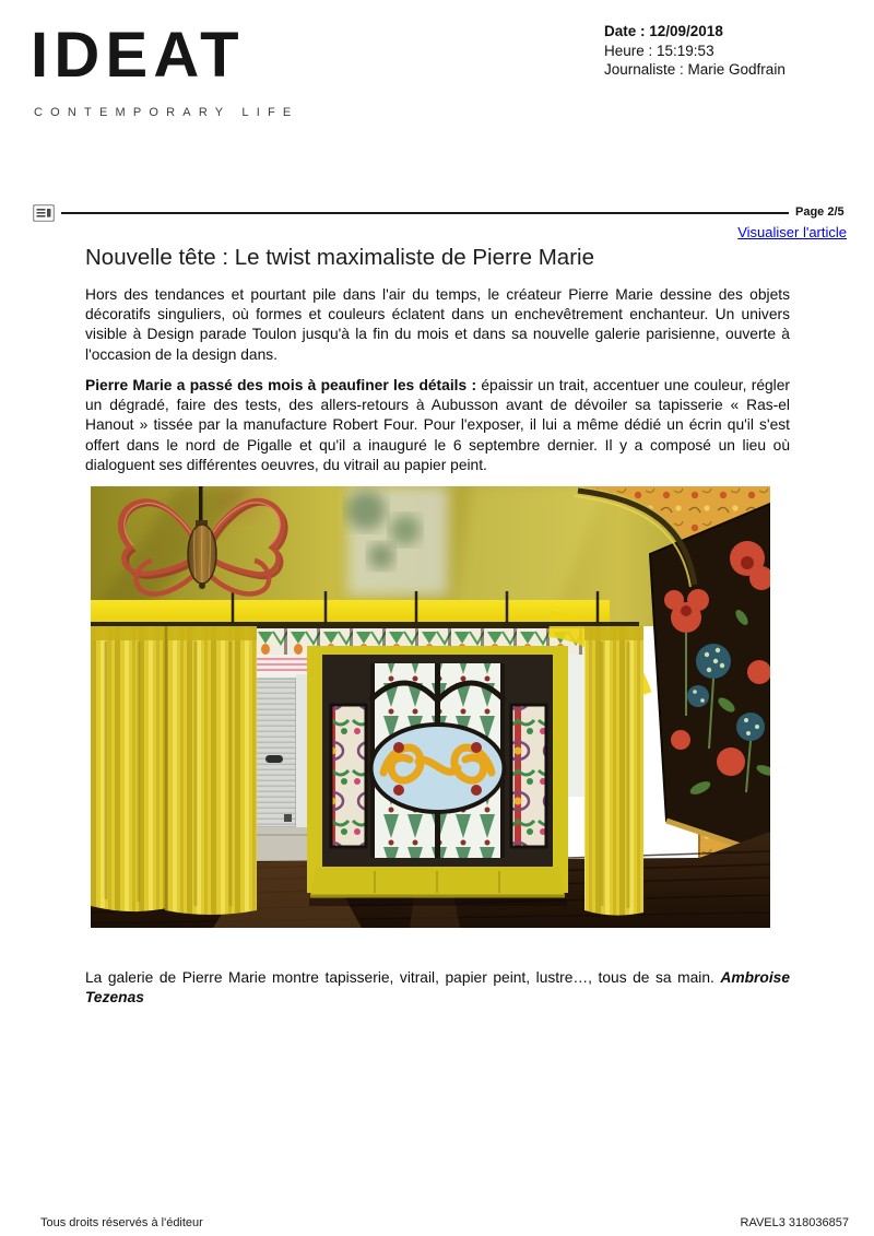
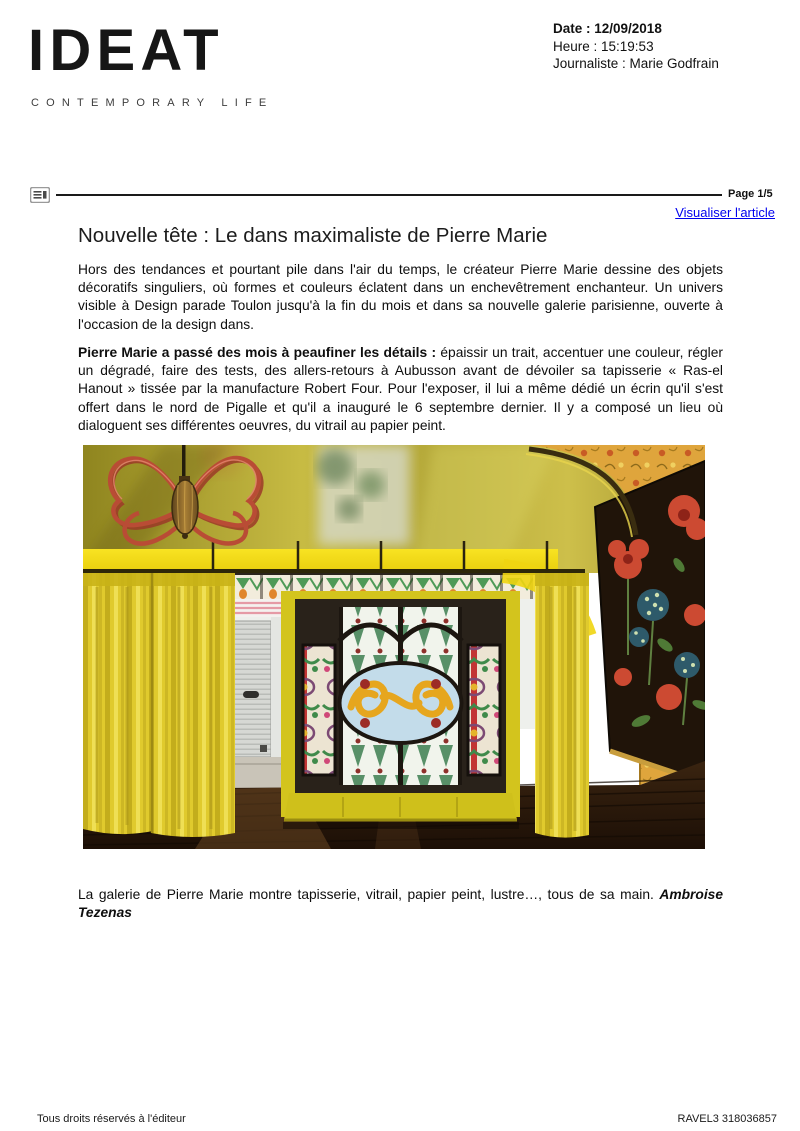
  IDEAT
  CONTEMPORARY LIFE
  Date : 12/09/2018
  Heure : 15:19:53
  Journaliste : Marie Godfrain
- Page 2/5
+ Page 1/5
  Visualiser l'article
- Nouvelle tête : Le twist maximaliste de Pierre Marie
+ Nouvelle tête : Le dans maximaliste de Pierre Marie
  Hors des tendances et pourtant pile dans l'air du temps, le créateur Pierre Marie dessine des objets décoratifs singuliers, où formes et couleurs éclatent dans un enchevêtrement enchanteur. Un univers visible à Design parade Toulon jusqu'à la fin du mois et dans sa nouvelle galerie parisienne, ouverte à l'occasion de la design dans.
  Pierre Marie a passé des mois à peaufiner les détails : épaissir un trait, accentuer une couleur, régler un dégradé, faire des tests, des allers-retours à Aubusson avant de dévoiler sa tapisserie « Ras-el Hanout » tissée par la manufacture Robert Four. Pour l'exposer, il lui a même dédié un écrin qu'il s'est offert dans le nord de Pigalle et qu'il a inauguré le 6 septembre dernier. Il y a composé un lieu où dialoguent ses différentes oeuvres, du vitrail au papier peint.
  La galerie de Pierre Marie montre tapisserie, vitrail, papier peint, lustre…, tous de sa main. Ambroise Tezenas
  Tous droits réservés à l'éditeur
  RAVEL3 318036857
